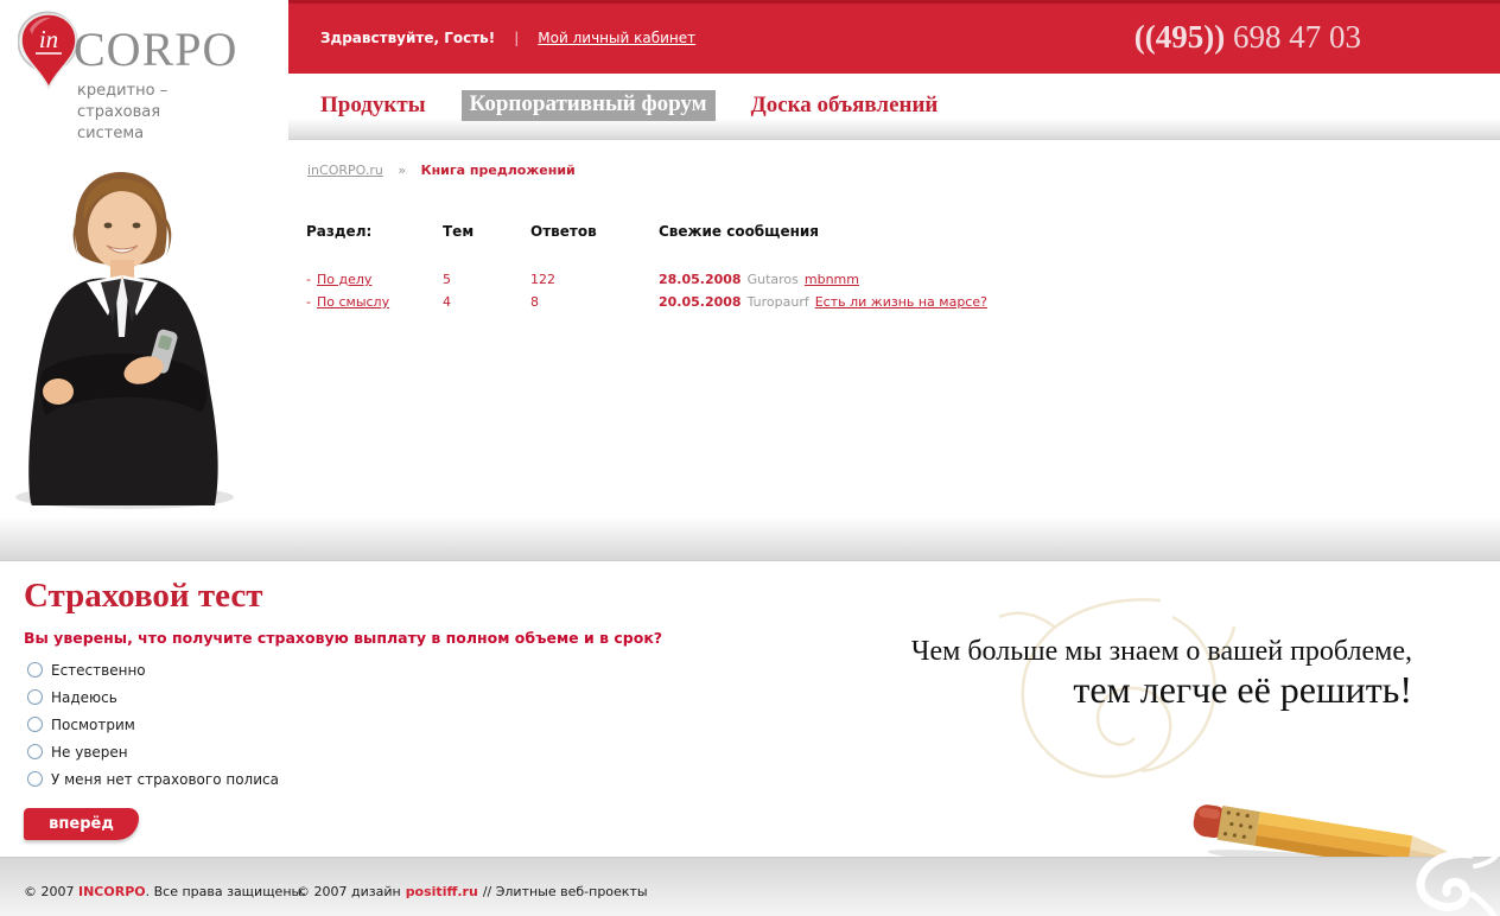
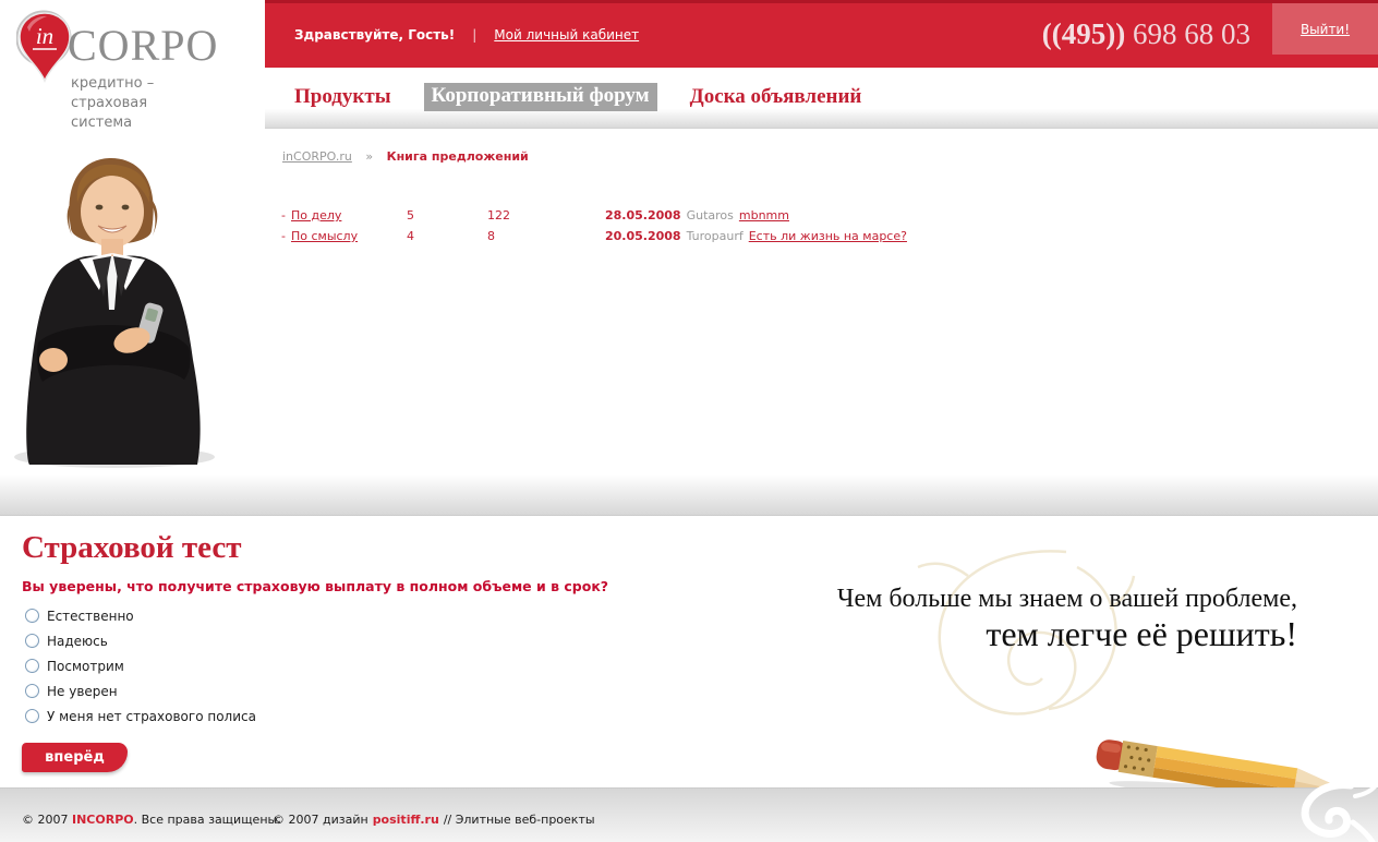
  in
  CORPO
  кредитно –
  страховая
  система
  Здравствуйте, Гость!
  |
  Мой личный кабинет
- ((495)) 698 47 03
+ ((495)) 698 68 03
+ Выйти!
  Продукты
  Корпоративный форум
  Доска объявлений
  inCORPO.ru » Книга предложений
- Раздел:
- Тем
- Ответов
- Свежие сообщения
  - По делу
  5
  122
  28.05.2008 Gutaros mbnmm
  - По смыслу
  4
  8
  20.05.2008 Turopaurf Есть ли жизнь на марсе?
  Страховой тест
  Вы уверены, что получите страховую выплату в полном объеме и в срок?
  Естественно
  Надеюсь
  Посмотрим
  Не уверен
  У меня нет страхового полиса
  вперёд
  Чем больше мы знаем о вашей проблеме,
  тем легче её решить!
  © 2007 INCORPO. Все права защищены.
  © 2007 дизайн positiff.ru // Элитные веб-проекты
